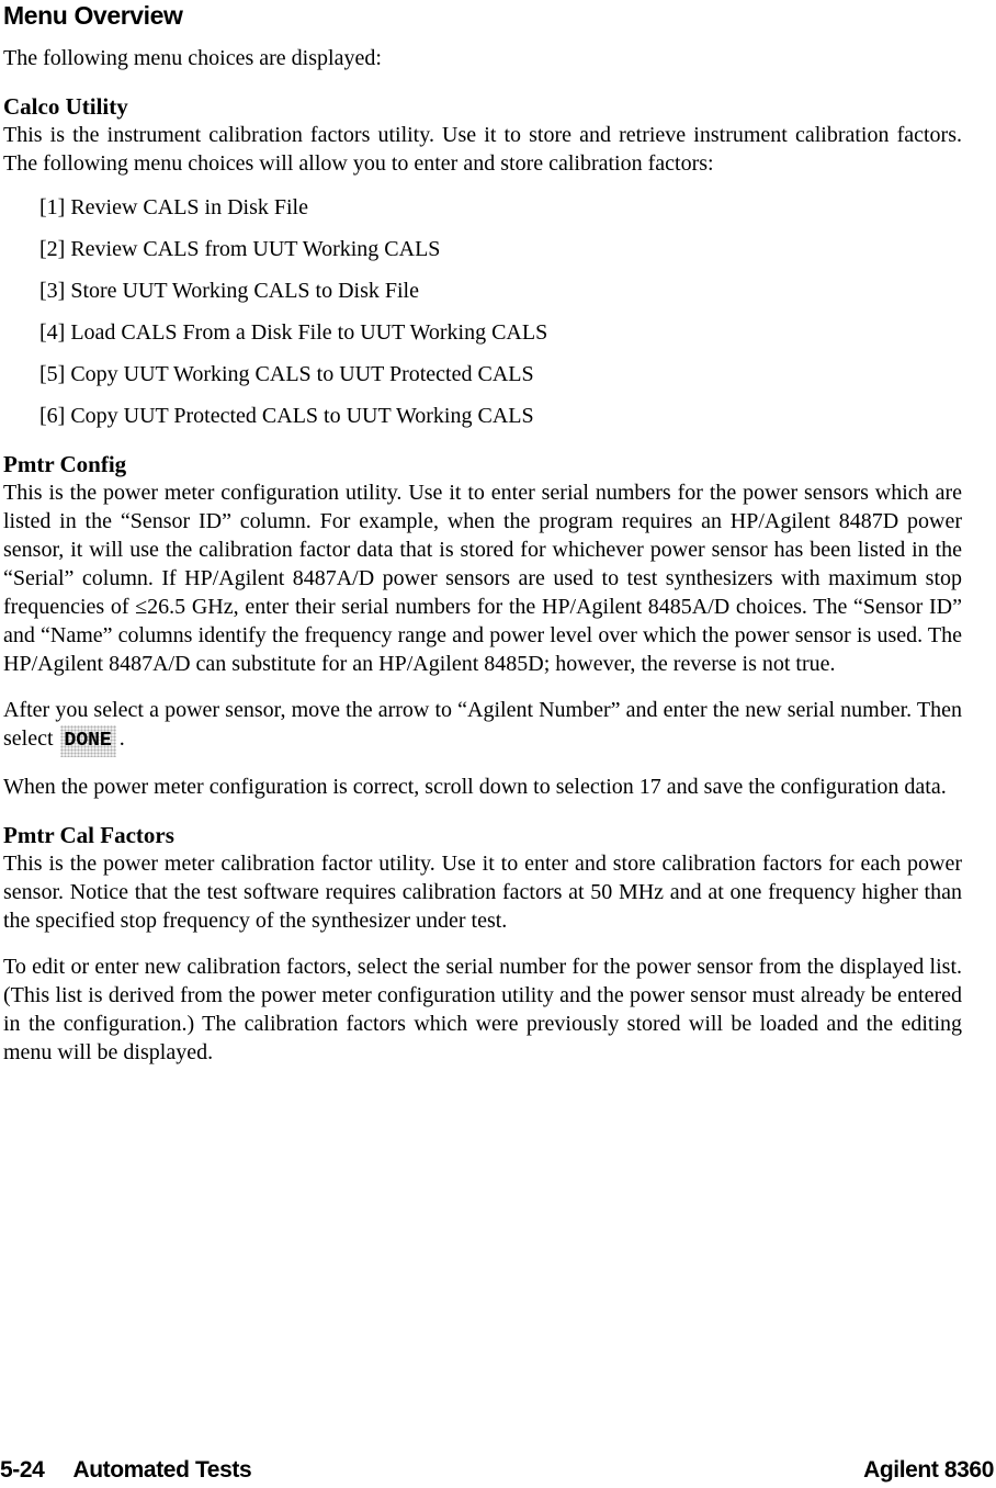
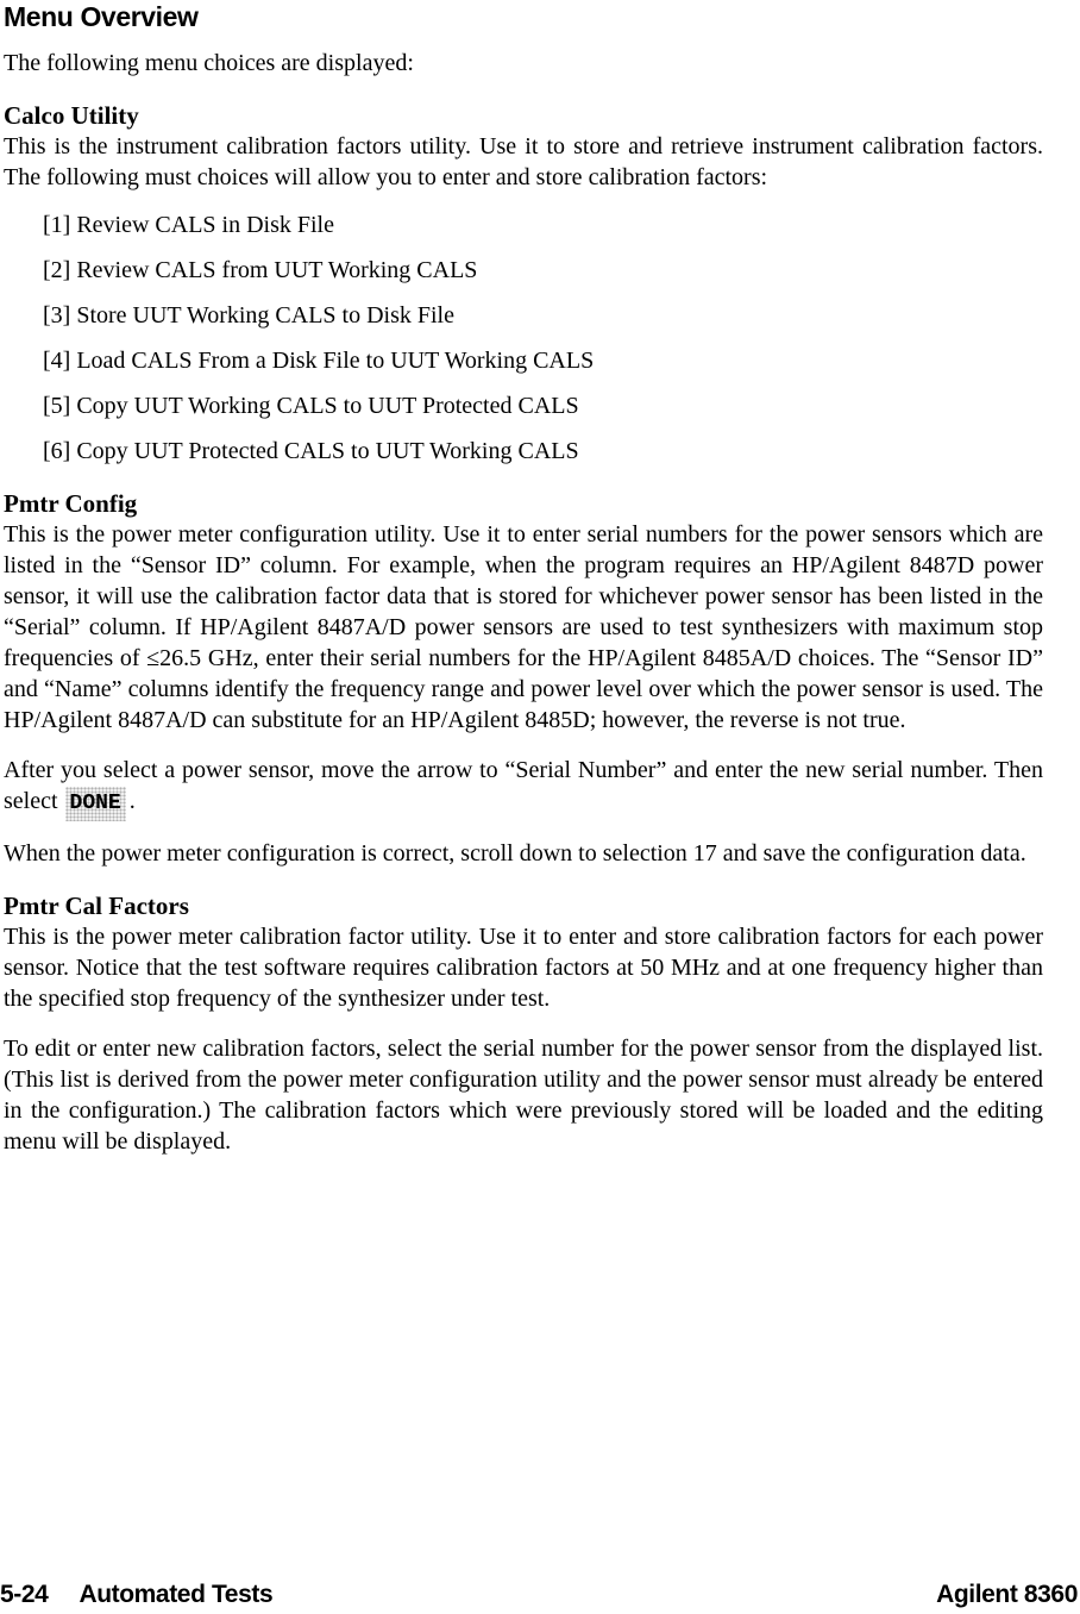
  Menu Overview
  The following menu choices are displayed:
  Calco Utility
- This is the instrument calibration factors utility. Use it to store and retrieve instrument calibration factors. The following menu choices will allow you to enter and store calibration factors:
+ This is the instrument calibration factors utility. Use it to store and retrieve instrument calibration factors. The following must choices will allow you to enter and store calibration factors:
  [1] Review CALS in Disk File
  [2] Review CALS from UUT Working CALS
  [3] Store UUT Working CALS to Disk File
  [4] Load CALS From a Disk File to UUT Working CALS
  [5] Copy UUT Working CALS to UUT Protected CALS
  [6] Copy UUT Protected CALS to UUT Working CALS
  Pmtr Config
  This is the power meter configuration utility. Use it to enter serial numbers for the power sensors which are listed in the “Sensor ID” column. For example, when the program requires an HP/Agilent 8487D power sensor, it will use the calibration factor data that is stored for whichever power sensor has been listed in the “Serial” column. If HP/Agilent 8487A/D power sensors are used to test synthesizers with maximum stop frequencies of ≤26.5 GHz, enter their serial numbers for the HP/Agilent 8485A/D choices. The “Sensor ID” and “Name” columns identify the frequency range and power level over which the power sensor is used. The HP/Agilent 8487A/D can substitute for an HP/Agilent 8485D; however, the reverse is not true.
- After you select a power sensor, move the arrow to “Agilent Number” and enter the new serial number. Then select DONE .
+ After you select a power sensor, move the arrow to “Serial Number” and enter the new serial number. Then select DONE .
  When the power meter configuration is correct, scroll down to selection 17 and save the configuration data.
  Pmtr Cal Factors
  This is the power meter calibration factor utility. Use it to enter and store calibration factors for each power sensor. Notice that the test software requires calibration factors at 50 MHz and at one frequency higher than the specified stop frequency of the synthesizer under test.
  To edit or enter new calibration factors, select the serial number for the power sensor from the displayed list. (This list is derived from the power meter configuration utility and the power sensor must already be entered in the configuration.) The calibration factors which were previously stored will be loaded and the editing menu will be displayed.
  5-24
  Automated Tests
  Agilent 8360
